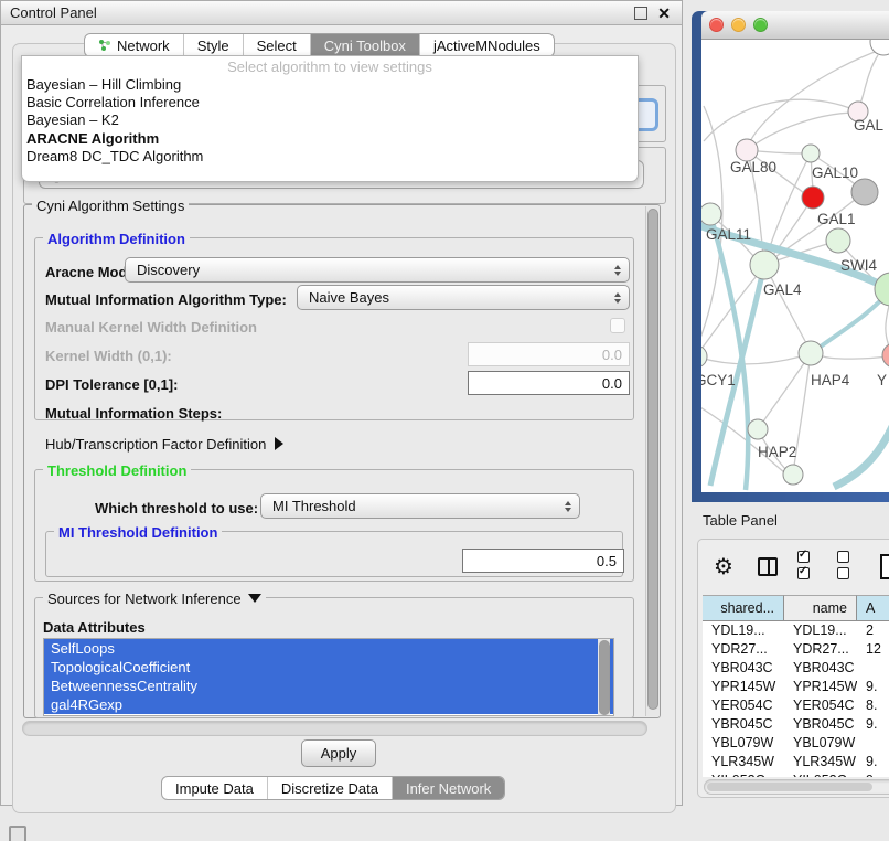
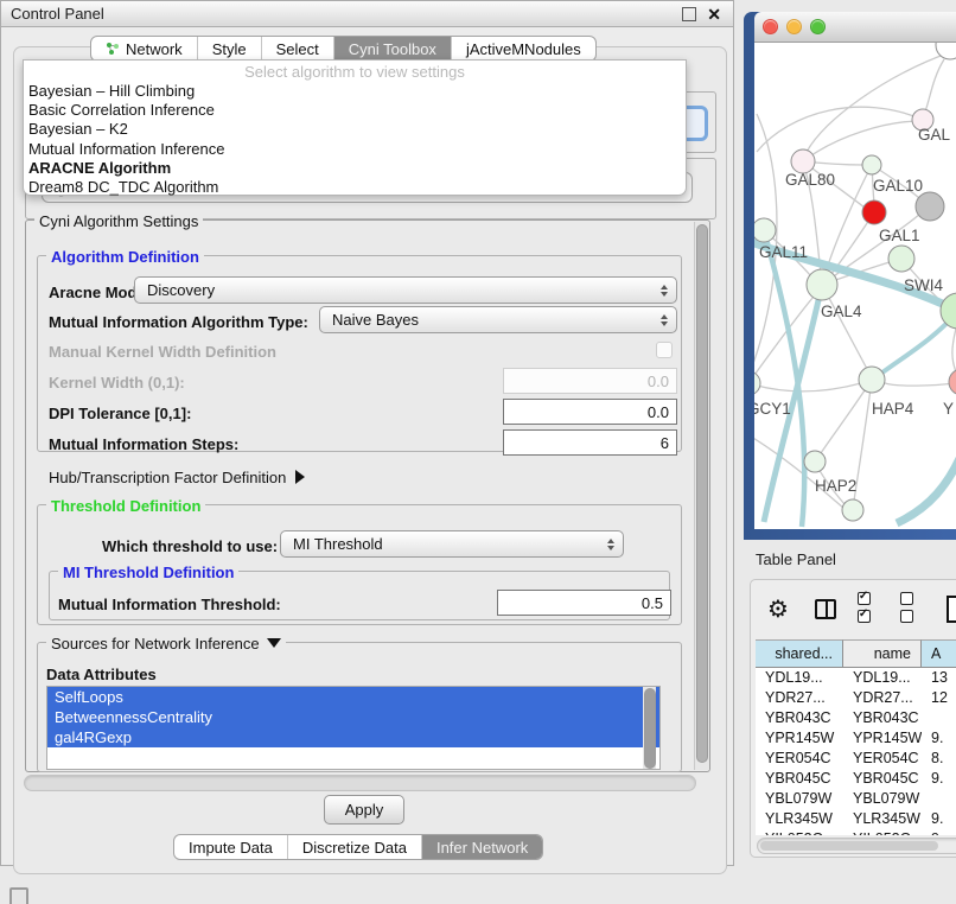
  Control Panel
  ✕
  Network
  Style
  Select
  Cyni Toolbox
  jActiveMNodules
  Select algorithm to view settings
  Bayesian – Hill Climbing
  Basic Correlation Inference
  Bayesian – K2
+ Mutual Information Inference
  ARACNE Algorithm
  Dream8 DC_TDC Algorithm
  Cyni Algorithm Settings
  Algorithm Definition
  Aracne Mod
  Discovery
  Mutual Information Algorithm Type:
  Naive Bayes
  Manual Kernel Width Definition
  Kernel Width (0,1):
  0.0
  DPI Tolerance [0,1]:
  0.0
  Mutual Information Steps:
+ 6
  Hub/Transcription Factor Definition
  Threshold Definition
  Which threshold to use:
  MI Threshold
  MI Threshold Definition
+ Mutual Information Threshold:
  0.5
  Sources for Network Inference
  Data Attributes
  SelfLoops
- TopologicalCoefficient
  BetweennessCentrality
  gal4RGexp
  Apply
  Impute Data
  Discretize Data
  Infer Network
  GAL
  GAL80
  GAL10
  GAL11
  GAL1
  SWI4
  GAL4
  GCY1
  HAP4
  Y
  HAP2
  Table Panel
  ⚙
  shared...
  name
  A
  YDL19...
  YDL19...
- 2
+ 13
  YDR27...
  YDR27...
  12
  YBR043C
  YBR043C
  YPR145W
  YPR145W
  9.
  YER054C
  YER054C
  8.
  YBR045C
  YBR045C
  9.
  YBL079W
  YBL079W
  YLR345W
  YLR345W
  9.
